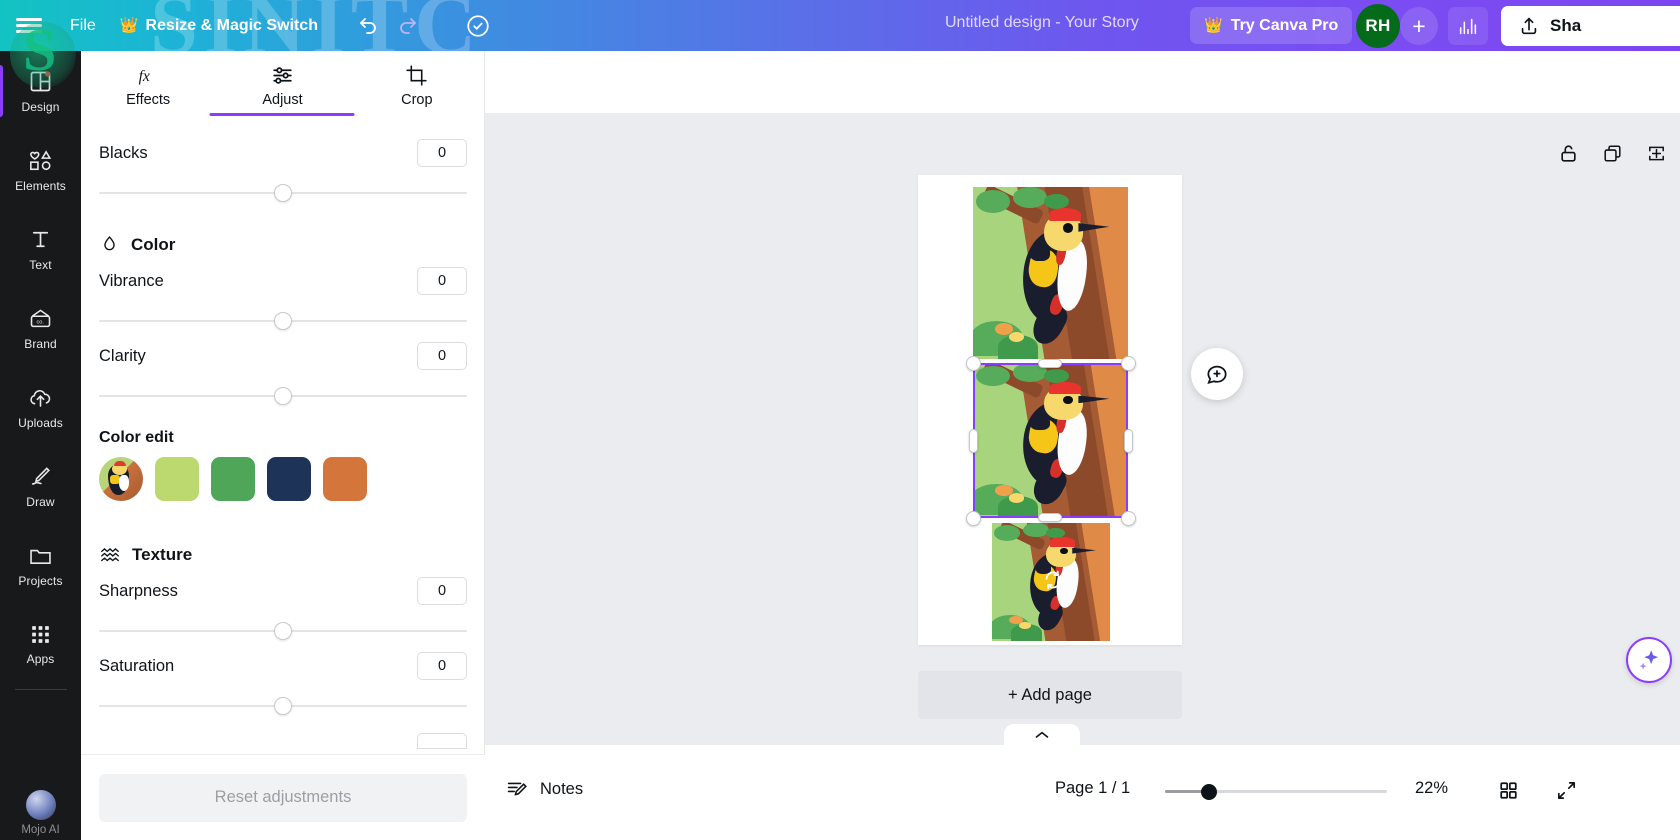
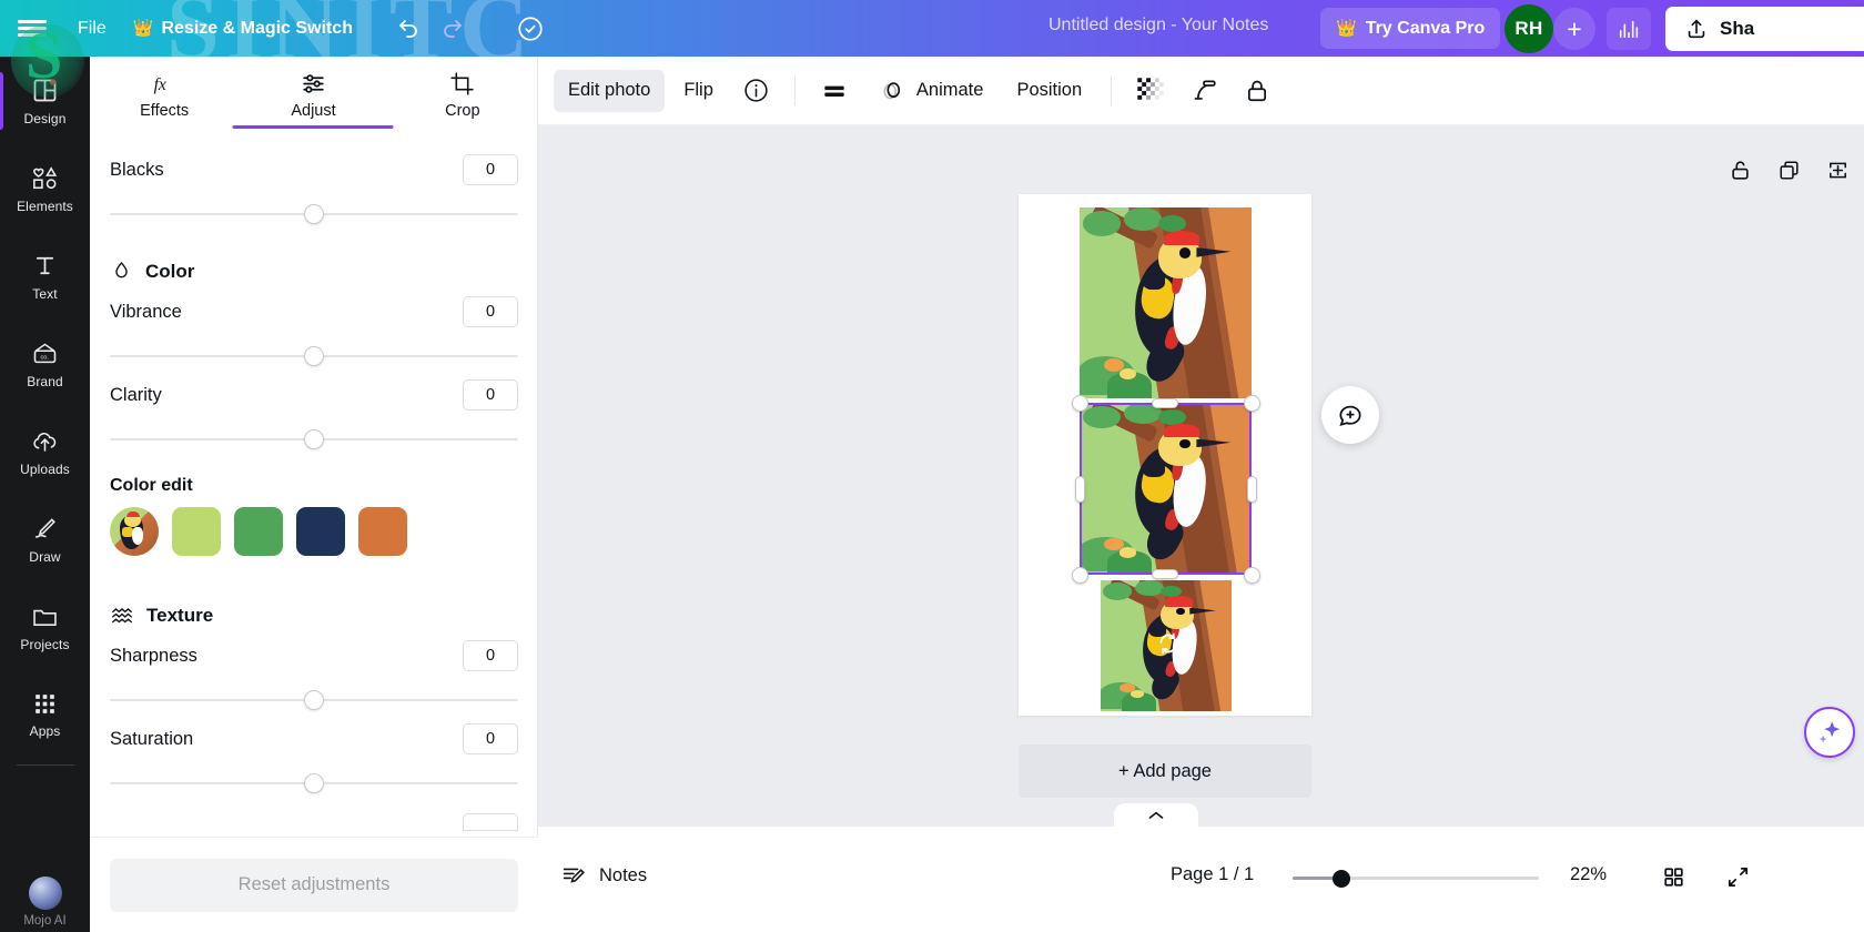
  SINITC
  File
  👑
  Resize & Magic Switch
- Untitled design - Your Story
+ Untitled design - Your Notes
  👑
  Try Canva Pro
  RH
  +
  Sha
  Design
  Elements
  Text
  Brand
  Uploads
  Draw
  Projects
  Apps
  Mojo AI
  fx
  Effects
  Adjust
  Crop
  Blacks
  0
  Color
  Vibrance
  0
  Clarity
  0
  Color edit
  Texture
  Sharpness
  0
  Saturation
  0
  Reset adjustments
+ Edit photo
+ Flip
+ Animate
+ Position
  + Add page
  Notes
  Page 1 / 1
  22%
